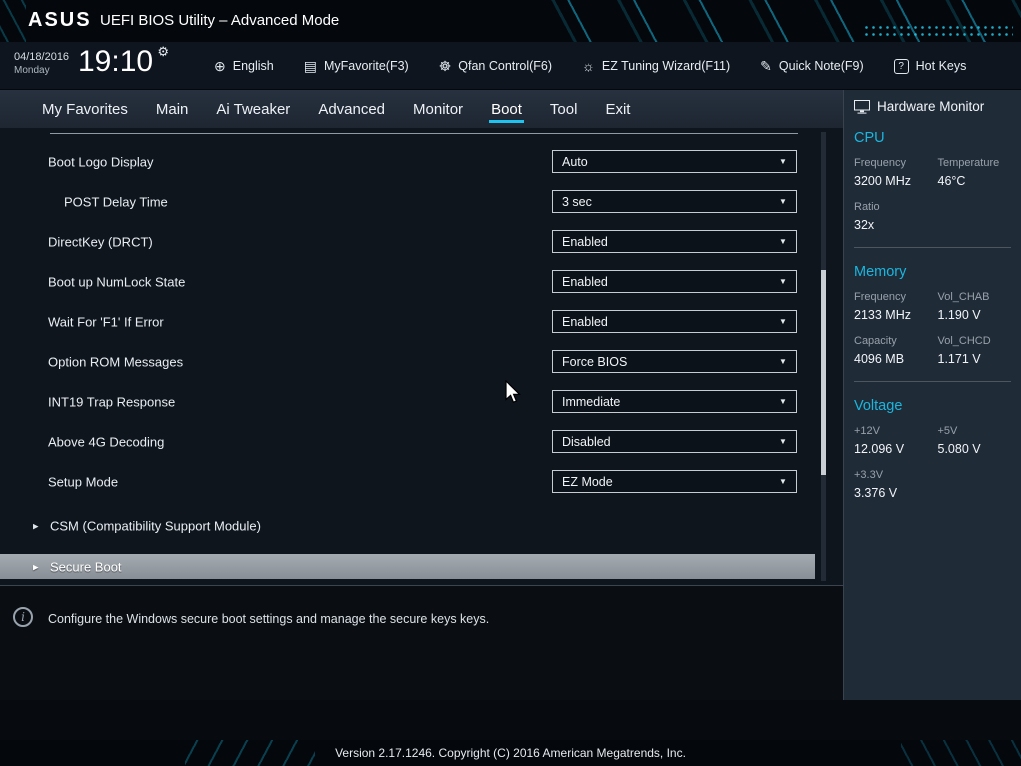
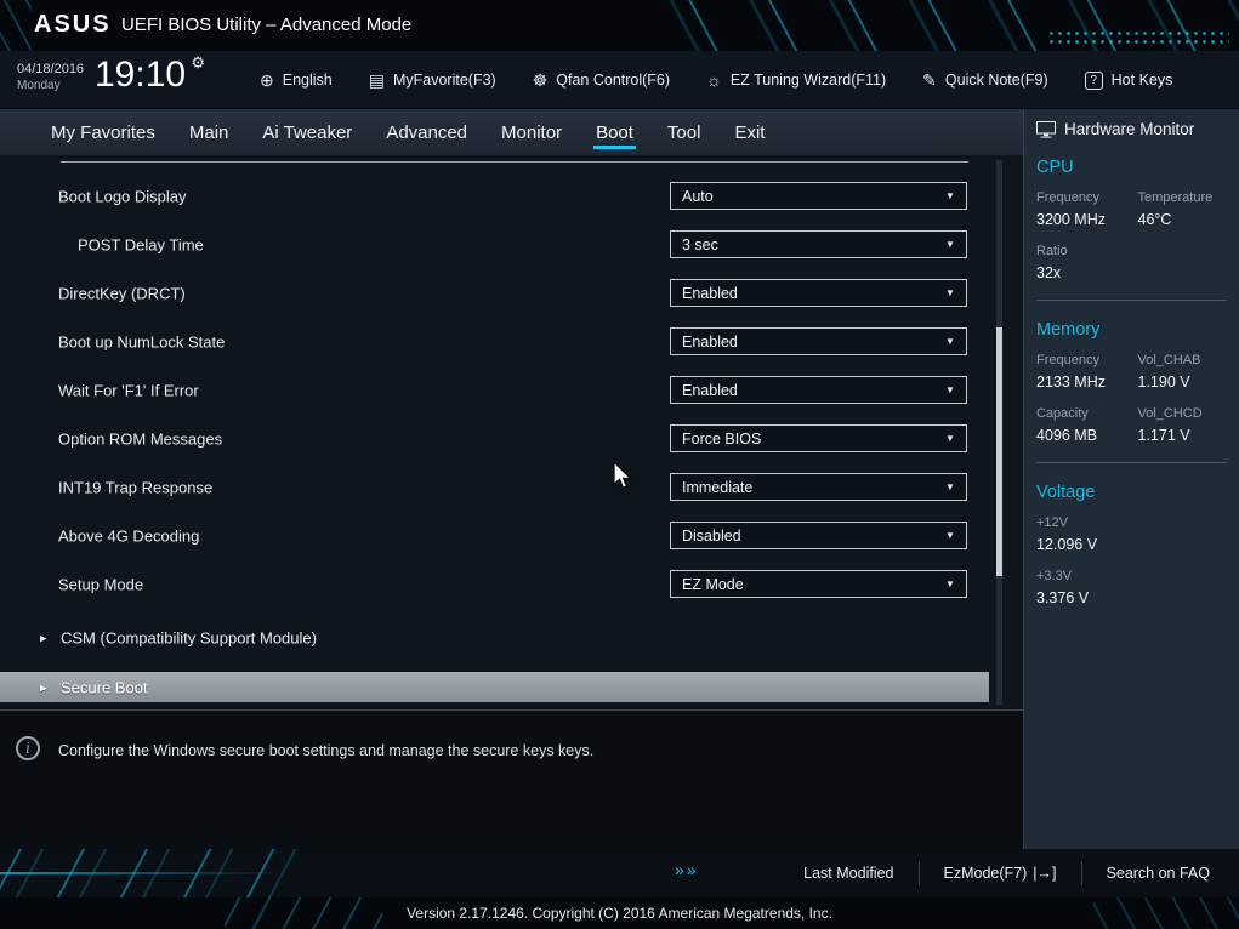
  ASUS
  UEFI BIOS Utility – Advanced Mode
  04/18/2016
  Monday
  19:10
  ⚙
  ⊕
  English
  ▤
  MyFavorite(F3)
  ☸
  Qfan Control(F6)
  ☼
  EZ Tuning Wizard(F11)
  ✎
  Quick Note(F9)
  ?
  Hot Keys
  My Favorites
  Main
  Ai Tweaker
  Advanced
  Monitor
  Boot
  Tool
  Exit
  Hardware Monitor
  CPU
  Frequency
  3200 MHz
  Temperature
  46°C
  Ratio
  32x
  Memory
  Frequency
  2133 MHz
  Vol_CHAB
  1.190 V
  Capacity
  4096 MB
  Vol_CHCD
  1.171 V
  Voltage
  +12V
  12.096 V
- +5V
- 5.080 V
  +3.3V
  3.376 V
  Boot Logo Display
  Auto
  ▼
  POST Delay Time
  3 sec
  ▼
  DirectKey (DRCT)
  Enabled
  ▼
  Boot up NumLock State
  Enabled
  ▼
  Wait For 'F1' If Error
  Enabled
  ▼
  Option ROM Messages
  Force BIOS
  ▼
  INT19 Trap Response
  Immediate
  ▼
  Above 4G Decoding
  Disabled
  ▼
  Setup Mode
  EZ Mode
  ▼
  ▸
  CSM (Compatibility Support Module)
  ▸
  Secure Boot
  i
  Configure the Windows secure boot settings and manage the secure keys keys.
+ »»
+ Last Modified
+ EzMode(F7)
+ |→]
+ Search on FAQ
  Version 2.17.1246. Copyright (C) 2016 American Megatrends, Inc.
